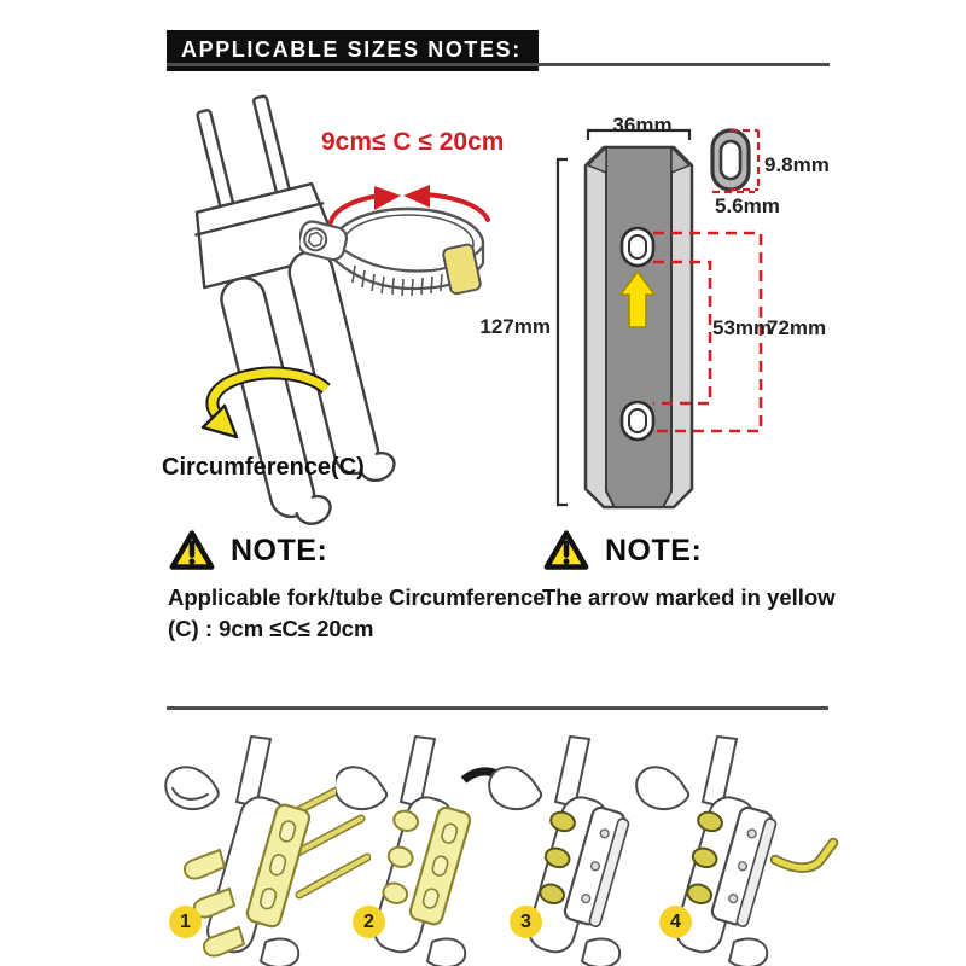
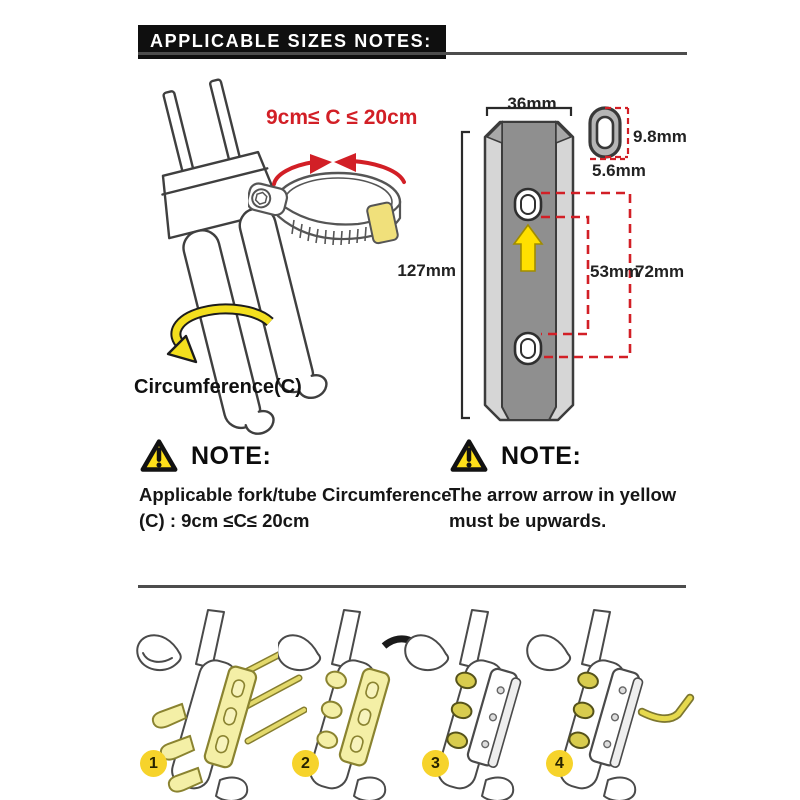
  APPLICABLE SIZES NOTES:
  9cm≤ C ≤ 20cm
  Circumference(C)
  36mm
  127mm
  53mm
  72mm
  9.8mm
  5.6mm
  NOTE:
  Applicable fork/tube Circumference
  (C) : 9cm ≤C≤ 20cm
  NOTE:
- The arrow marked in yellow
+ The arrow arrow in yellow
+ must be upwards.
  1
  2
  3
  4
